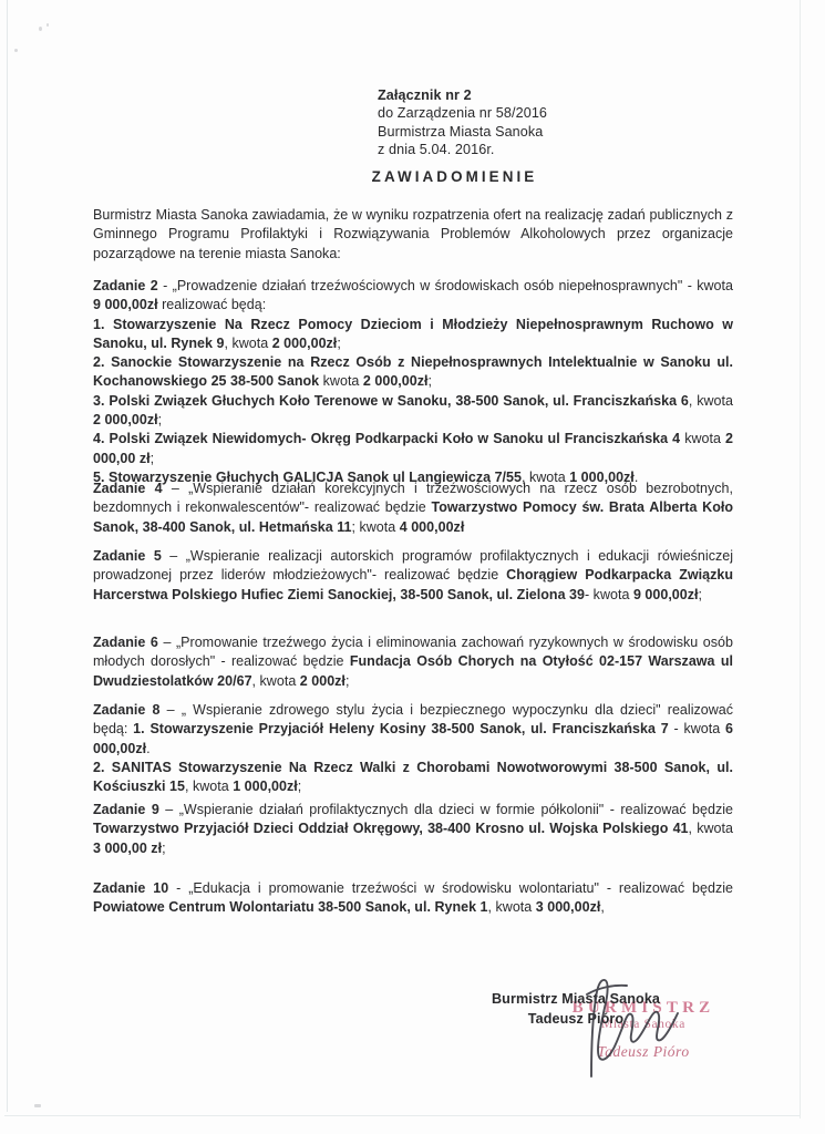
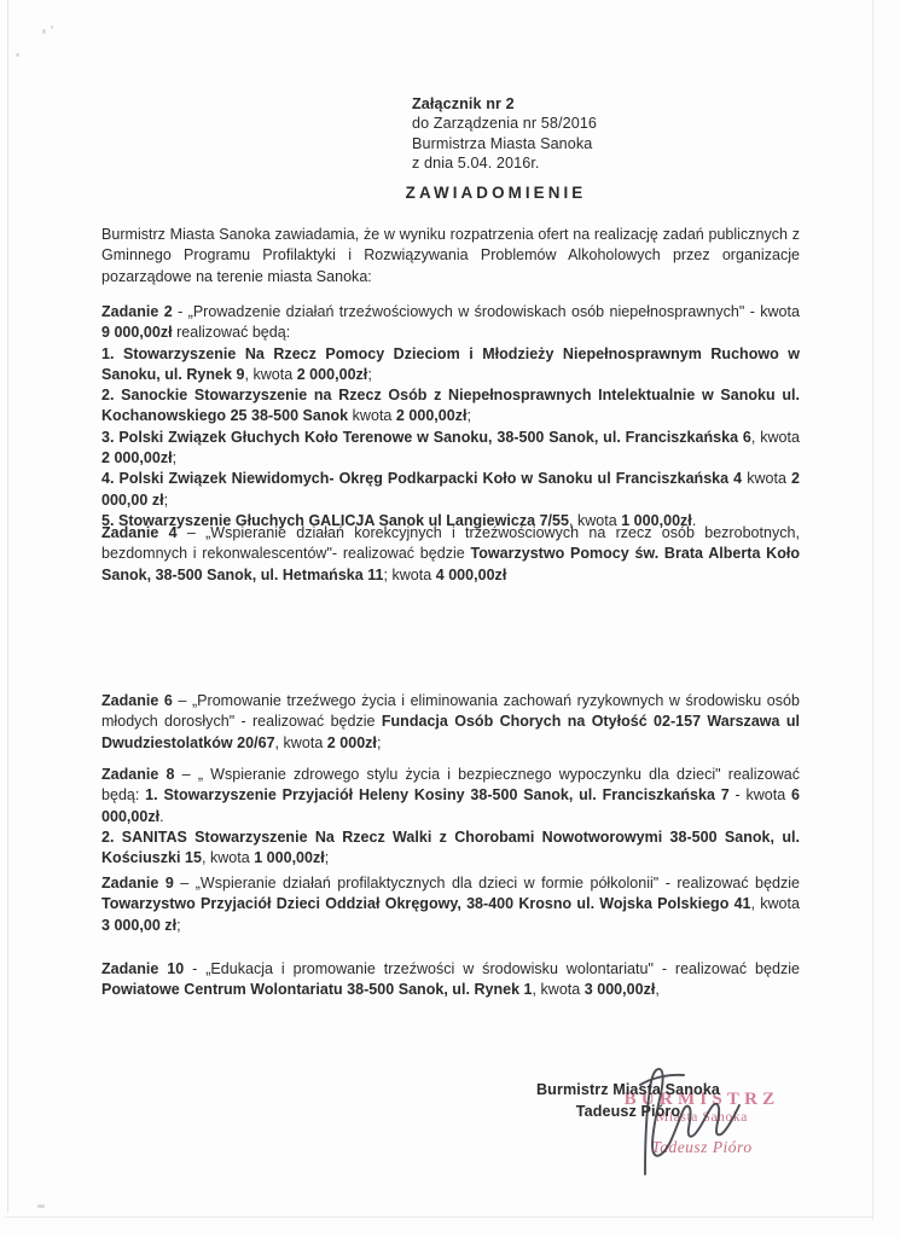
  Załącznik nr 2
  do Zarządzenia nr 58/2016
  Burmistrza Miasta Sanoka
  z dnia 5.04. 2016r.
  ZAWIADOMIENIE
  Burmistrz Miasta Sanoka zawiadamia, że w wyniku rozpatrzenia ofert na realizację zadań publicznych z Gminnego Programu Profilaktyki i Rozwiązywania Problemów Alkoholowych przez organizacje pozarządowe na terenie miasta Sanoka:
  Zadanie 2 - „Prowadzenie działań trzeźwościowych w środowiskach osób niepełnosprawnych" - kwota 9 000,00zł realizować będą:
  1. Stowarzyszenie Na Rzecz Pomocy Dzieciom i Młodzieży Niepełnosprawnym Ruchowo w Sanoku, ul. Rynek 9, kwota 2 000,00zł;
  2. Sanockie Stowarzyszenie na Rzecz Osób z Niepełnosprawnych Intelektualnie w Sanoku ul. Kochanowskiego 25 38-500 Sanok kwota 2 000,00zł;
  3. Polski Związek Głuchych Koło Terenowe w Sanoku, 38-500 Sanok, ul. Franciszkańska 6, kwota 2 000,00zł;
  4. Polski Związek Niewidomych- Okręg Podkarpacki Koło w Sanoku ul Franciszkańska 4 kwota 2 000,00 zł;
  5. Stowarzyszenie Głuchych GALICJA Sanok ul Langiewicza 7/55, kwota 1 000,00zł.
- Zadanie 4 – „Wspieranie działań korekcyjnych i trzeźwościowych na rzecz osób bezrobotnych, bezdomnych i rekonwalescentów"- realizować będzie Towarzystwo Pomocy św. Brata Alberta Koło Sanok, 38-400 Sanok, ul. Hetmańska 11; kwota 4 000,00zł
+ Zadanie 4 – „Wspieranie działań korekcyjnych i trzeźwościowych na rzecz osób bezrobotnych, bezdomnych i rekonwalescentów"- realizować będzie Towarzystwo Pomocy św. Brata Alberta Koło Sanok, 38-500 Sanok, ul. Hetmańska 11; kwota 4 000,00zł
- Zadanie 5 – „Wspieranie realizacji autorskich programów profilaktycznych i edukacji rówieśniczej prowadzonej przez liderów młodzieżowych"- realizować będzie Chorągiew Podkarpacka Związku Harcerstwa Polskiego Hufiec Ziemi Sanockiej, 38-500 Sanok, ul. Zielona 39- kwota 9 000,00zł;
  Zadanie 6 – „Promowanie trzeźwego życia i eliminowania zachowań ryzykownych w środowisku osób młodych dorosłych" - realizować będzie Fundacja Osób Chorych na Otyłość 02-157 Warszawa ul Dwudziestolatków 20/67, kwota 2 000zł;
  Zadanie 8 – „ Wspieranie zdrowego stylu życia i bezpiecznego wypoczynku dla dzieci" realizować będą: 1. Stowarzyszenie Przyjaciół Heleny Kosiny 38-500 Sanok, ul. Franciszkańska 7 - kwota 6 000,00zł.
  2. SANITAS Stowarzyszenie Na Rzecz Walki z Chorobami Nowotworowymi 38-500 Sanok, ul. Kościuszki 15, kwota 1 000,00zł;
  Zadanie 9 – „Wspieranie działań profilaktycznych dla dzieci w formie półkolonii" - realizować będzie Towarzystwo Przyjaciół Dzieci Oddział Okręgowy, 38-400 Krosno ul. Wojska Polskiego 41, kwota 3 000,00 zł;
  Zadanie 10 - „Edukacja i promowanie trzeźwości w środowisku wolontariatu" - realizować będzie Powiatowe Centrum Wolontariatu 38-500 Sanok, ul. Rynek 1, kwota 3 000,00zł,
  BURMISTRZ
  Miasaanoka
  Tadeusz Pióro
  Burmistrz Miasa Sanoka
  Tadeusz Pióro
